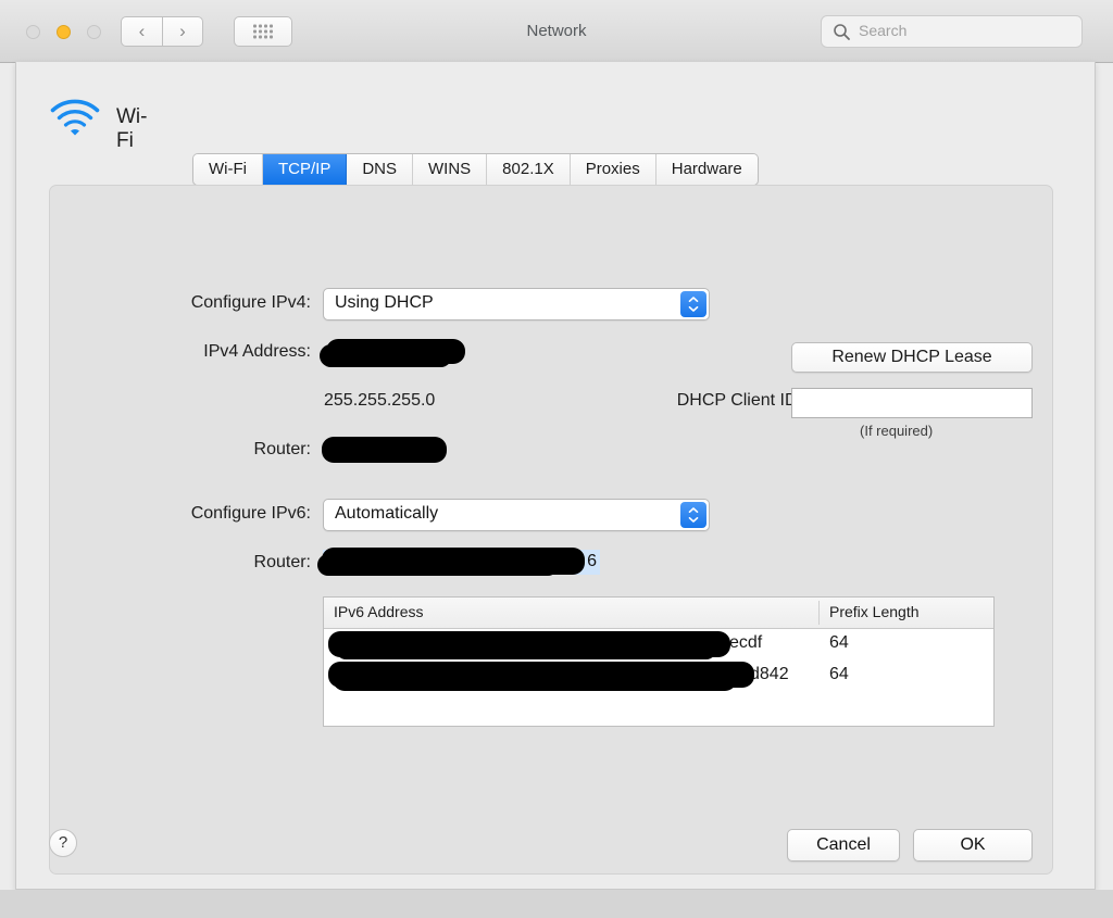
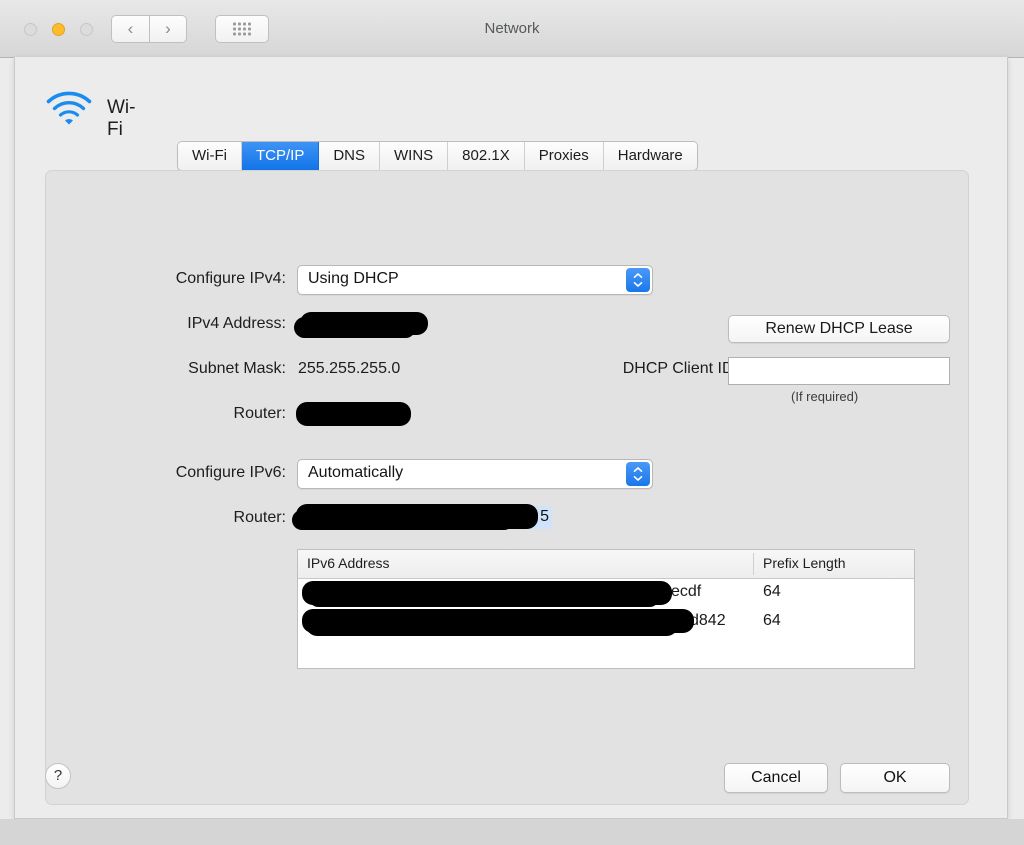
  ‹
  ›
  Network
- Search
  Wi-Fi
  Wi-Fi
  TCP/IP
  DNS
  WINS
  802.1X
  Proxies
  Hardware
  Configure IPv4:
  Using DHCP
  IPv4 Address:
+ Subnet Mask:
  255.255.255.0
  Router:
  Renew DHCP Lease
  DHCP Client I
  (If required)
  Configure IPv6:
  Automatically
  Router:
- 6
+ 5
  IPv6 Address
  Prefix Length
  ecdf
  64
  d842
  64
  ?
  Cancel
  OK
